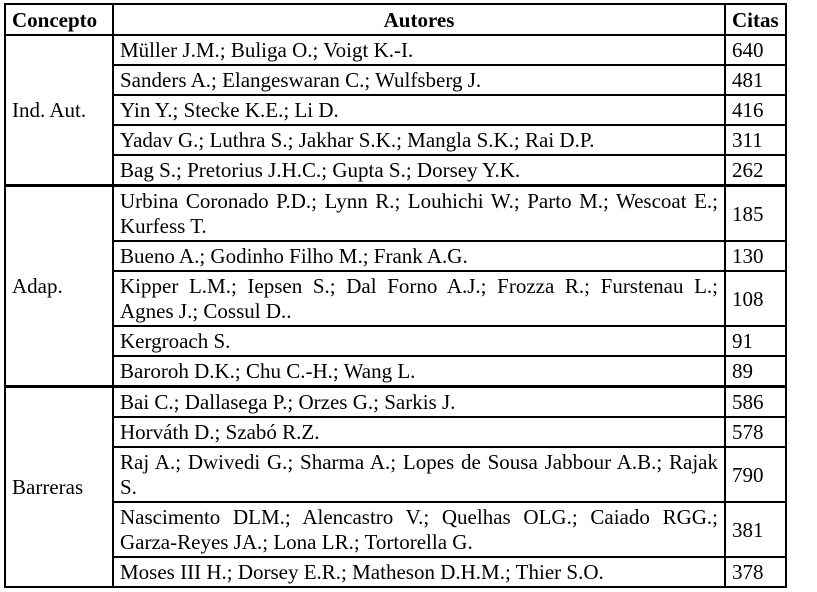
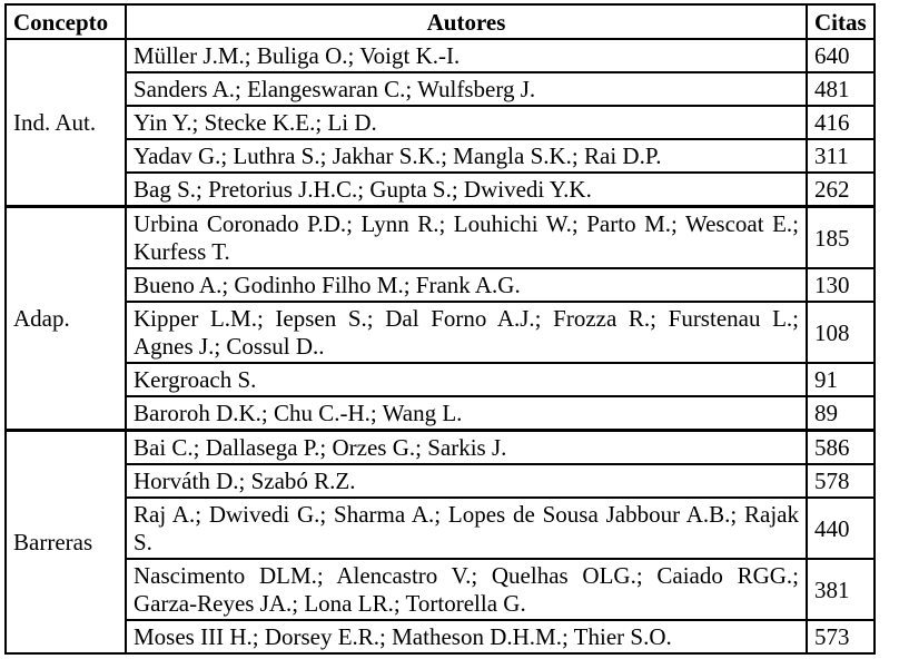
  Concepto	Autores	Citas
  Ind. Aut.	Müller J.M.; Buliga O.; Voigt K.-I.	640
  Sanders A.; Elangeswaran C.; Wulfsberg J.	481
  Yin Y.; Stecke K.E.; Li D.	416
  Yadav G.; Luthra S.; Jakhar S.K.; Mangla S.K.; Rai D.P.	311
- Bag S.; Pretorius J.H.C.; Gupta S.; Dorsey Y.K.	262
+ Bag S.; Pretorius J.H.C.; Gupta S.; Dwivedi Y.K.	262
  Adap.	Urbina Coronado P.D.; Lynn R.; Louhichi W.; Parto M.; Wescoat E.; Kurfess T.	185
  Bueno A.; Godinho Filho M.; Frank A.G.	130
  Kipper L.M.; Iepsen S.; Dal Forno A.J.; Frozza R.; Furstenau L.; Agnes J.; Cossul D..	108
  Kergroach S.	91
  Baroroh D.K.; Chu C.-H.; Wang L.	89
  Barreras	Bai C.; Dallasega P.; Orzes G.; Sarkis J.	586
  Horváth D.; Szabó R.Z.	578
- Raj A.; Dwivedi G.; Sharma A.; Lopes de Sousa Jabbour A.B.; Rajak S.	790
+ Raj A.; Dwivedi G.; Sharma A.; Lopes de Sousa Jabbour A.B.; Rajak S.	440
  Nascimento DLM.; Alencastro V.; Quelhas OLG.; Caiado RGG.; Garza-Reyes JA.; Lona LR.; Tortorella G.	381
- Moses III H.; Dorsey E.R.; Matheson D.H.M.; Thier S.O.	378
+ Moses III H.; Dorsey E.R.; Matheson D.H.M.; Thier S.O.	573
